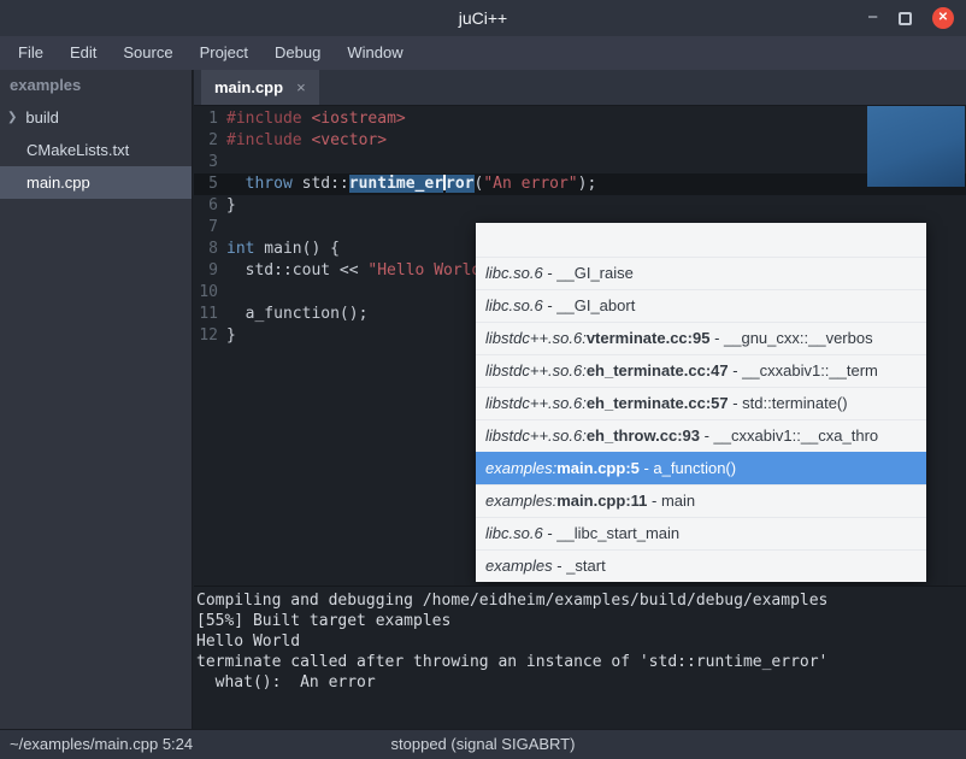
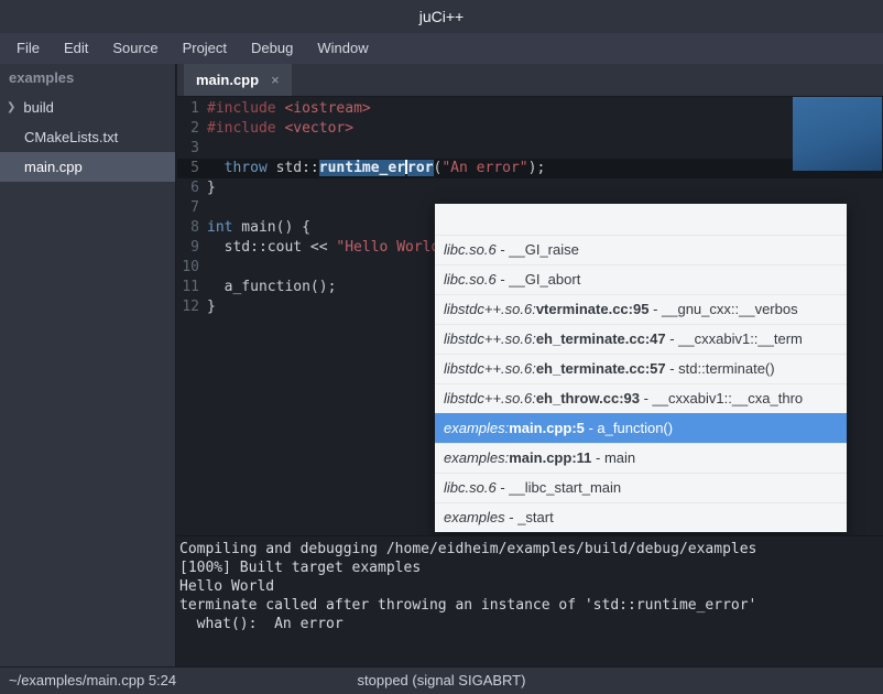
  juCi++
- −
- ✕
  File
  Edit
  Source
  Project
  Debug
  Window
  examples
  ❯
  build
  CMakeLists.txt
  main.cpp
  main.cpp
  ×
  1
  #include <iostream>
  2
  #include <vector>
  3
  5
  throw std::runtime_er ror("An error");
  6
  }
  7
  8
  int main() {
  9
  10
  11
  a_function();
  12
  }
  libc.so.6 - __GI_raise
  libc.so.6 - __GI_abort
  libstdc++.so.6:vterminate.cc:95 - __gnu_cxx::__verbos
  libstdc++.so.6:eh_terminate.cc:47 - __cxxabiv1::__term
  libstdc++.so.6:eh_terminate.cc:57 - std::terminate()
  libstdc++.so.6:eh_throw.cc:93 - __cxxabiv1::__cxa_thro
  examples:main.cpp:5 - a_function()
  examples:main.cpp:11 - main
  libc.so.6 - __libc_start_main
  examples - _start
  Compiling and debugging /home/eidheim/examples/build/debug/examples
- [55%] Built target examples
+ [100%] Built target examples
  Hello World
  terminate called after throwing an instance of 'std::runtime_error'
  what(): An error
  ~/examples/main.cpp 5:24
  stopped (signal SIGABRT)
